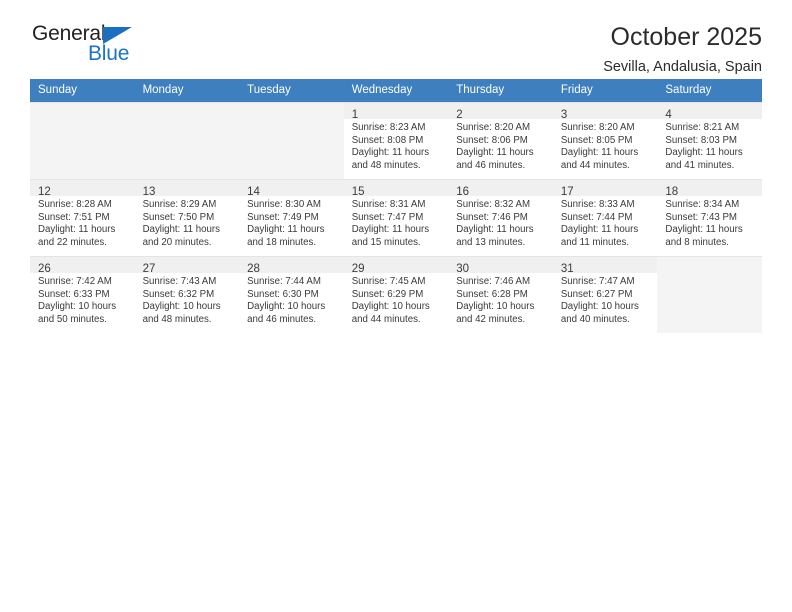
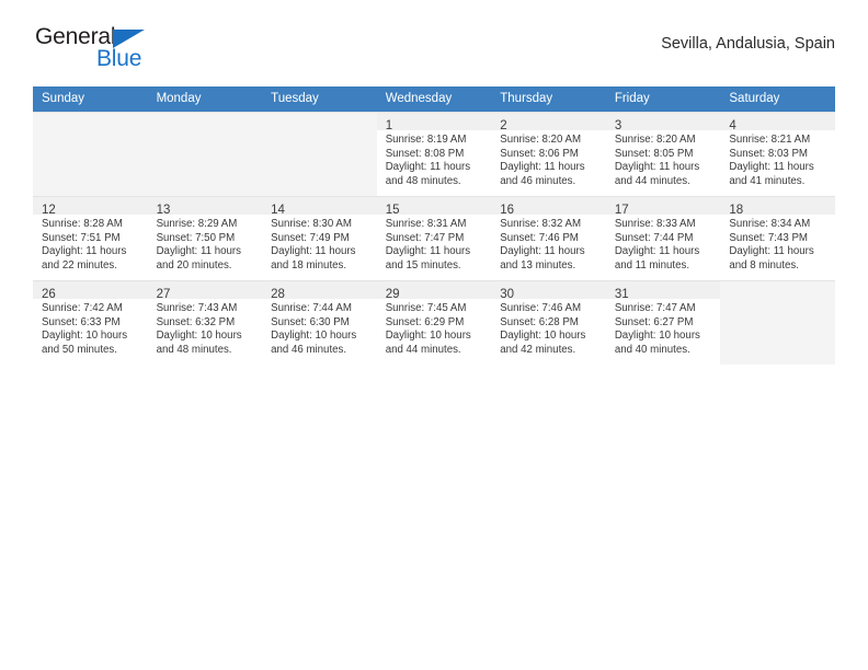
  General
  Blue
- October 2025
  Sevilla, Andalusia, Spain
  Sunday	Monday	Tuesday	Wednesday	Thursday	Friday	Saturday
- 			1Sunrise: 8:23 AMSunset: 8:08 PMDaylight: 11 hoursand 48 minutes.	2Sunrise: 8:20 AMSunset: 8:06 PMDaylight: 11 hoursand 46 minutes.	3Sunrise: 8:20 AMSunset: 8:05 PMDaylight: 11 hoursand 44 minutes.	4Sunrise: 8:21 AMSunset: 8:03 PMDaylight: 11 hoursand 41 minutes.
+ 			1Sunrise: 8:19 AMSunset: 8:08 PMDaylight: 11 hoursand 48 minutes.	2Sunrise: 8:20 AMSunset: 8:06 PMDaylight: 11 hoursand 46 minutes.	3Sunrise: 8:20 AMSunset: 8:05 PMDaylight: 11 hoursand 44 minutes.	4Sunrise: 8:21 AMSunset: 8:03 PMDaylight: 11 hoursand 41 minutes.
  12Sunrise: 8:28 AMSunset: 7:51 PMDaylight: 11 hoursand 22 minutes.	13Sunrise: 8:29 AMSunset: 7:50 PMDaylight: 11 hoursand 20 minutes.	14Sunrise: 8:30 AMSunset: 7:49 PMDaylight: 11 hoursand 18 minutes.	15Sunrise: 8:31 AMSunset: 7:47 PMDaylight: 11 hoursand 15 minutes.	16Sunrise: 8:32 AMSunset: 7:46 PMDaylight: 11 hoursand 13 minutes.	17Sunrise: 8:33 AMSunset: 7:44 PMDaylight: 11 hoursand 11 minutes.	18Sunrise: 8:34 AMSunset: 7:43 PMDaylight: 11 hoursand 8 minutes.
  26Sunrise: 7:42 AMSunset: 6:33 PMDaylight: 10 hoursand 50 minutes.	27Sunrise: 7:43 AMSunset: 6:32 PMDaylight: 10 hoursand 48 minutes.	28Sunrise: 7:44 AMSunset: 6:30 PMDaylight: 10 hoursand 46 minutes.	29Sunrise: 7:45 AMSunset: 6:29 PMDaylight: 10 hoursand 44 minutes.	30Sunrise: 7:46 AMSunset: 6:28 PMDaylight: 10 hoursand 42 minutes.	31Sunrise: 7:47 AMSunset: 6:27 PMDaylight: 10 hoursand 40 minutes.
